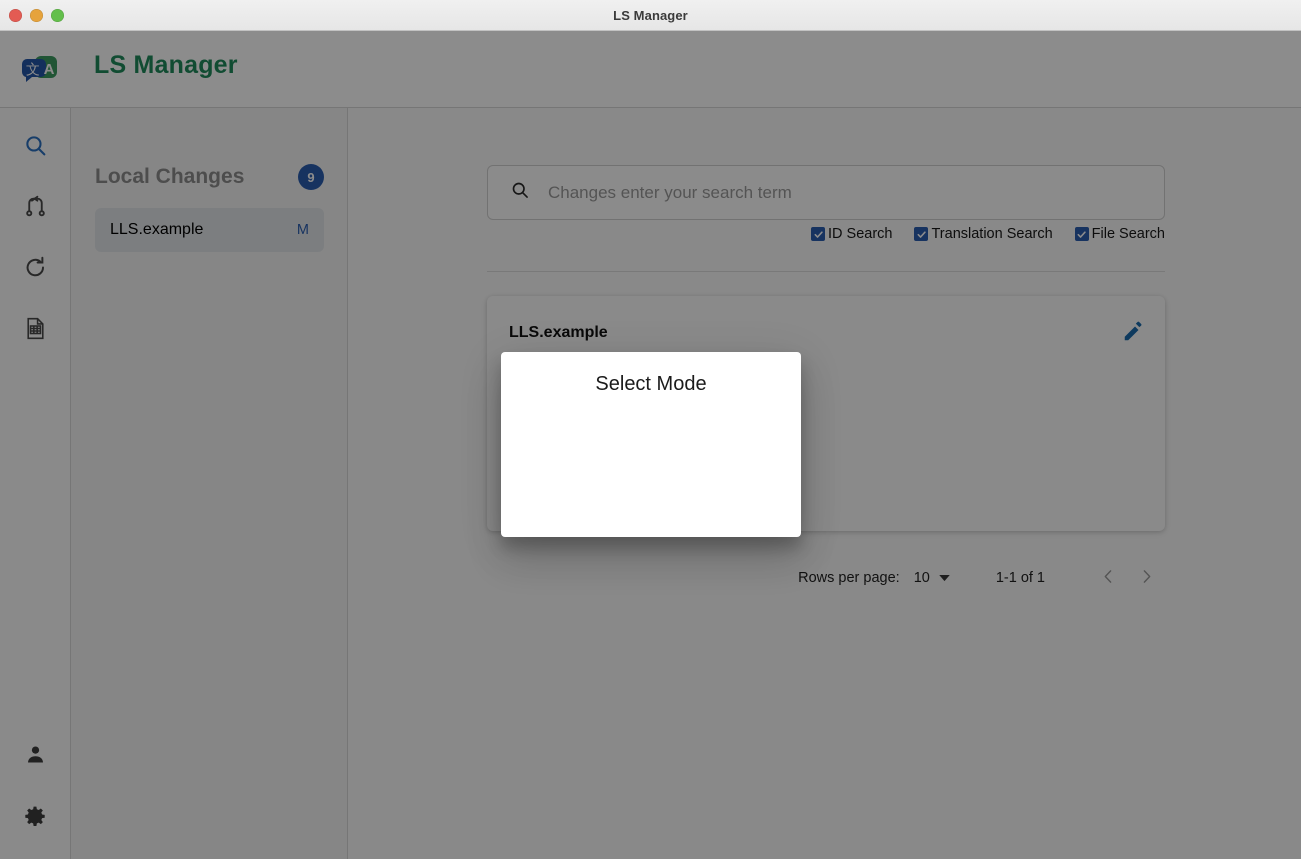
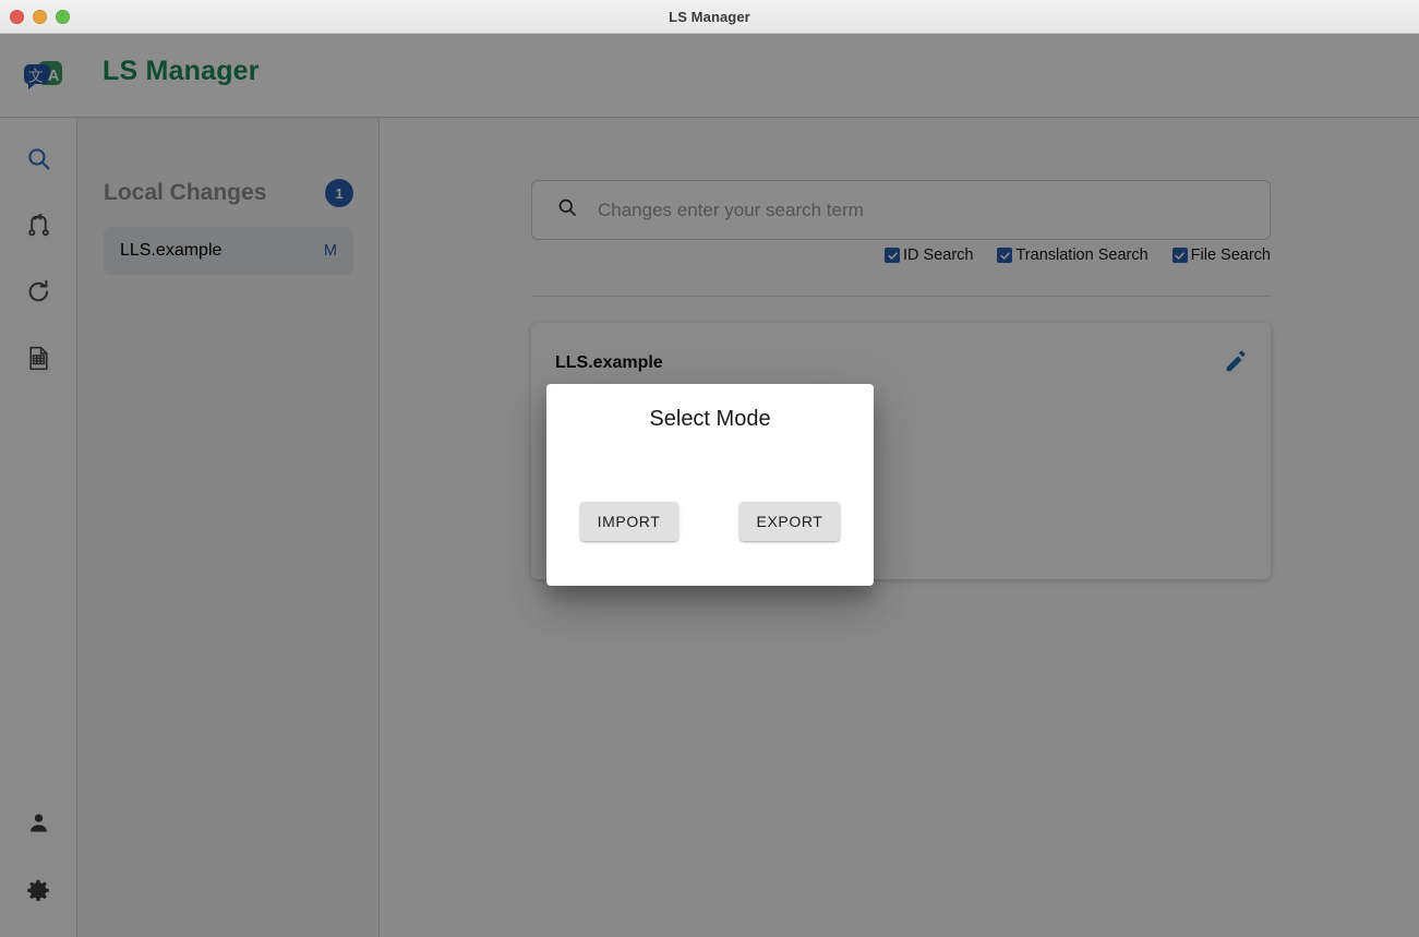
  LS Manager
  文
  A
  LS Manager
  Local Changes
- 9
+ 1
  LLS.example
  M
  Changes enter your search term
  ID Search
  Translation Search
  File Search
  LLS.example
- Rows per page:
- 10
- 1-1 of 1
  Select Mode
+ IMPORT
+ EXPORT
